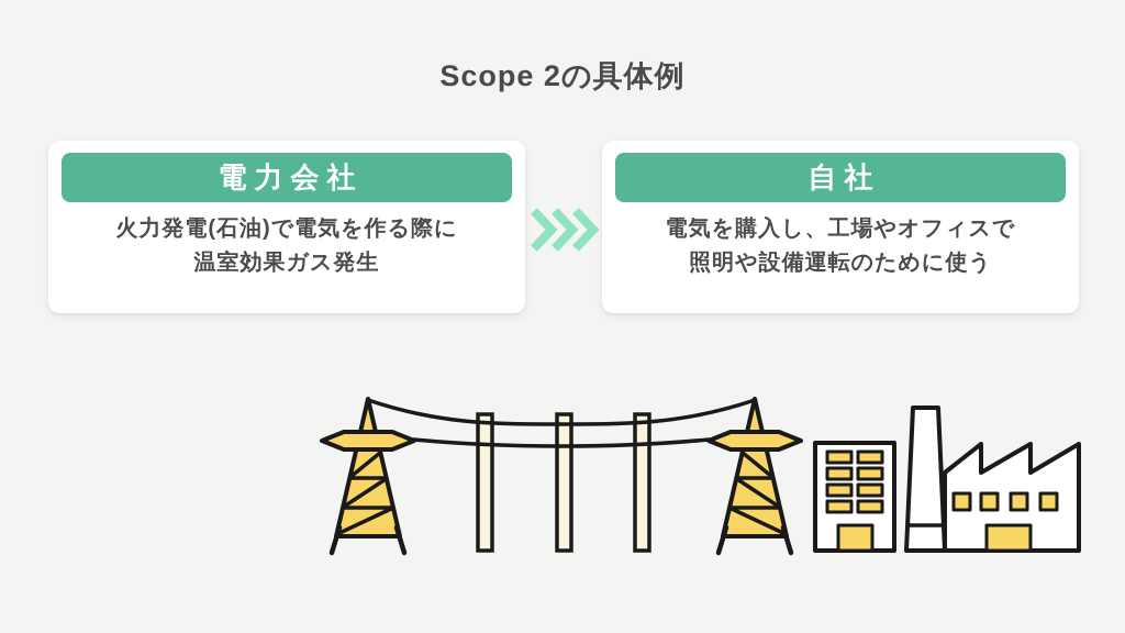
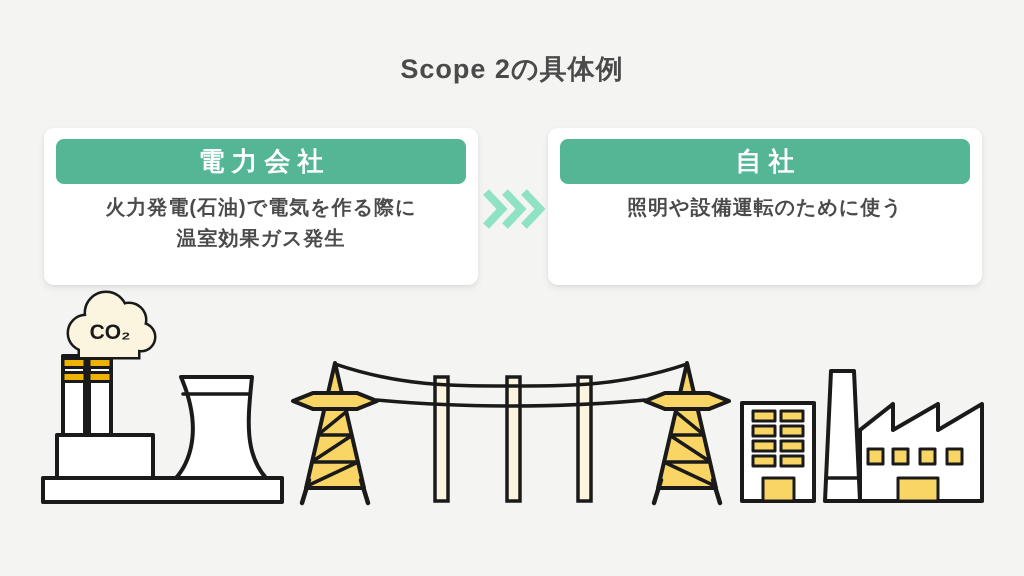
  Scope 2の具体例
  電力会社
  火力発電(石油)で電気を作る際に
  温室効果ガス発生
  自社
- 電気を購入し、工場やオフィスで
  照明や設備運転のために使う
+ CO₂
